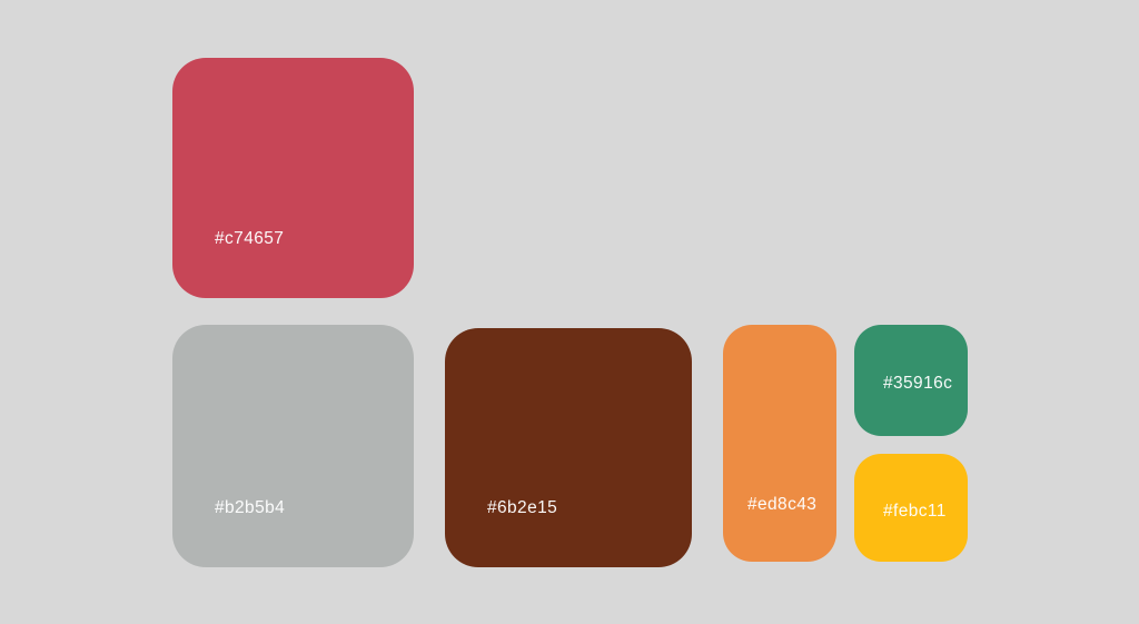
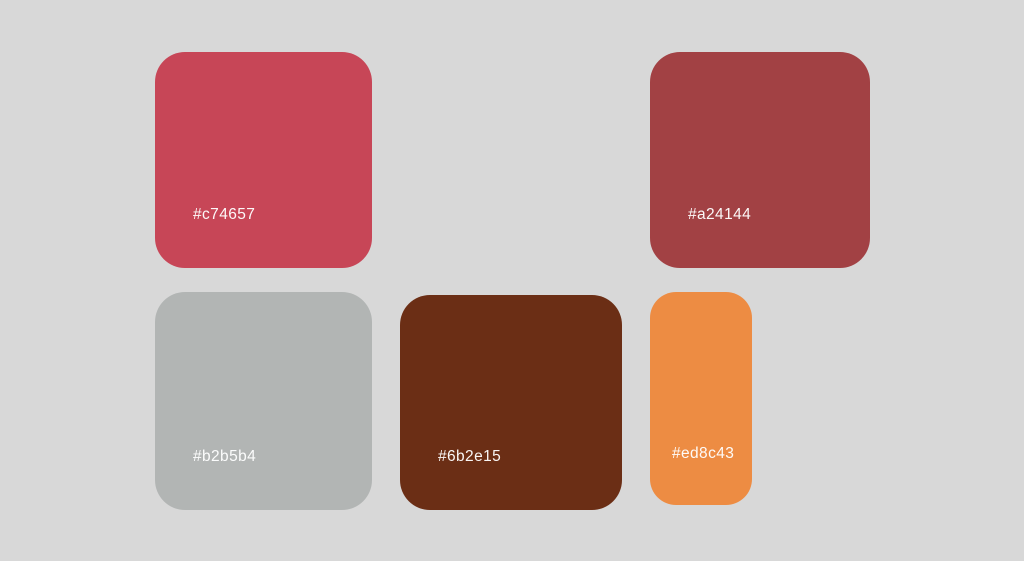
  #c74657
+ #a24144
  #b2b5b4
  #6b2e15
  #ed8c43
- #35916c
- #febc11
